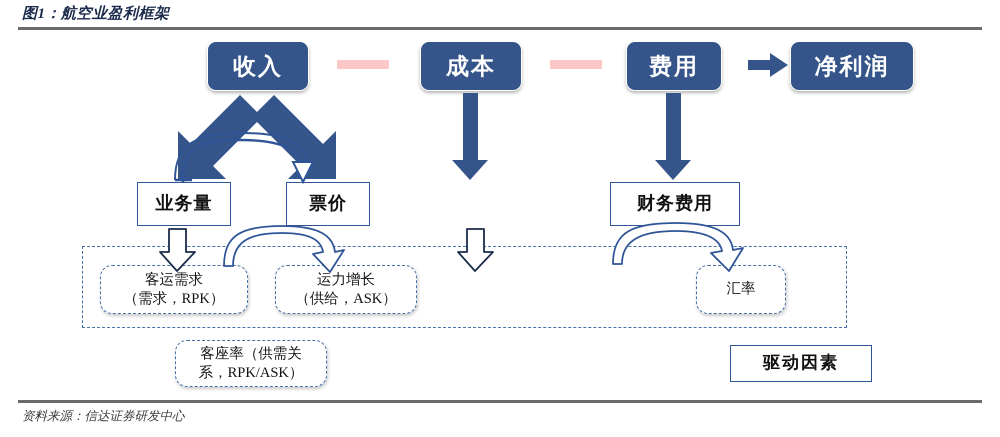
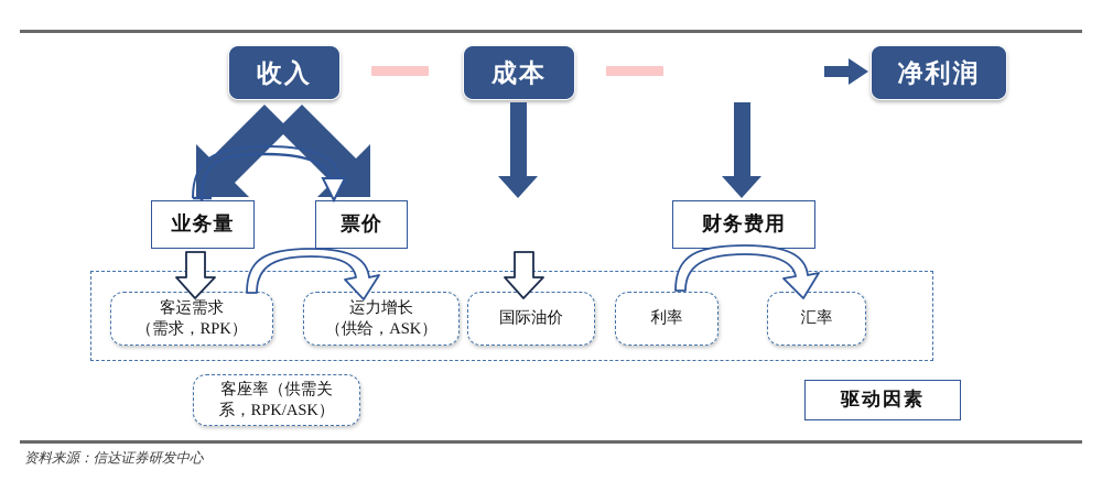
- 图1：航空业盈利框架
  收入
  成本
- 费用
  净利润
  业务量
  票价
  财务费用
  客运需求
  （需求，RPK）
  运力增长
  （供给，ASK）
+ 国际油价
+ 利率
  汇率
  客座率（供需关
  系，RPK/ASK）
  驱动因素
  资料来源：信达证券研发中心
